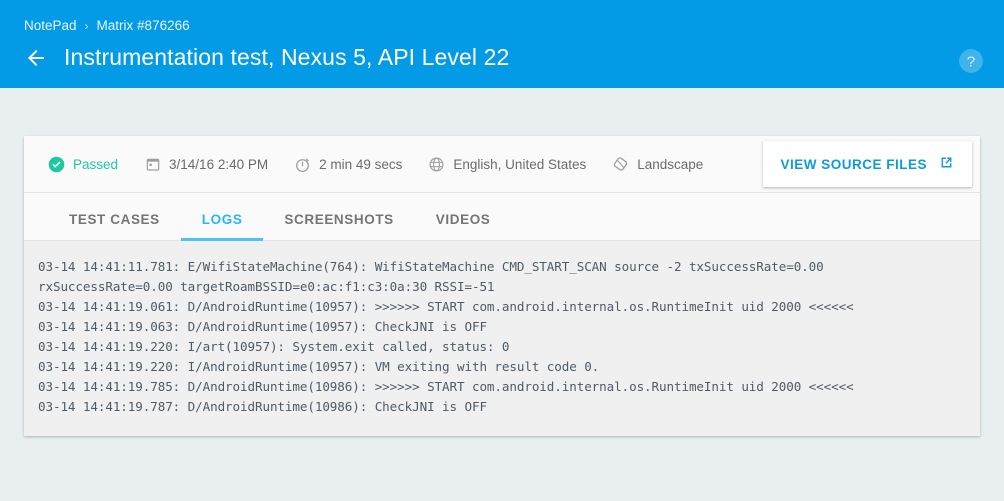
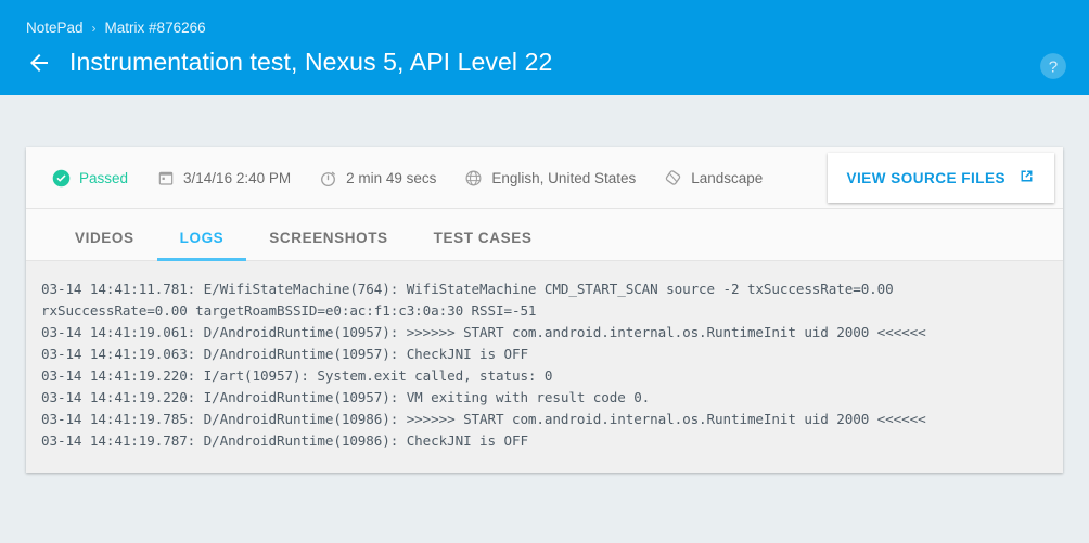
  NotePad
  ›
  Matrix #876266
  Instrumentation test, Nexus 5, API Level 22
  ?
  Passed
  3/14/16 2:40 PM
  2 min 49 secs
  English, United States
  Landscape
  VIEW SOURCE FILES
- TEST CASES
+ VIDEOS
  LOGS
  SCREENSHOTS
- VIDEOS
+ TEST CASES
  03-14 14:41:11.781: E/WifiStateMachine(764): WifiStateMachine CMD_START_SCAN source -2 txSuccessRate=0.00
  rxSuccessRate=0.00 targetRoamBSSID=e0:ac:f1:c3:0a:30 RSSI=-51
  03-14 14:41:19.061: D/AndroidRuntime(10957): >>>>>> START com.android.internal.os.RuntimeInit uid 2000 <<<<<<
  03-14 14:41:19.063: D/AndroidRuntime(10957): CheckJNI is OFF
  03-14 14:41:19.220: I/art(10957): System.exit called, status: 0
  03-14 14:41:19.220: I/AndroidRuntime(10957): VM exiting with result code 0.
  03-14 14:41:19.785: D/AndroidRuntime(10986): >>>>>> START com.android.internal.os.RuntimeInit uid 2000 <<<<<<
  03-14 14:41:19.787: D/AndroidRuntime(10986): CheckJNI is OFF
